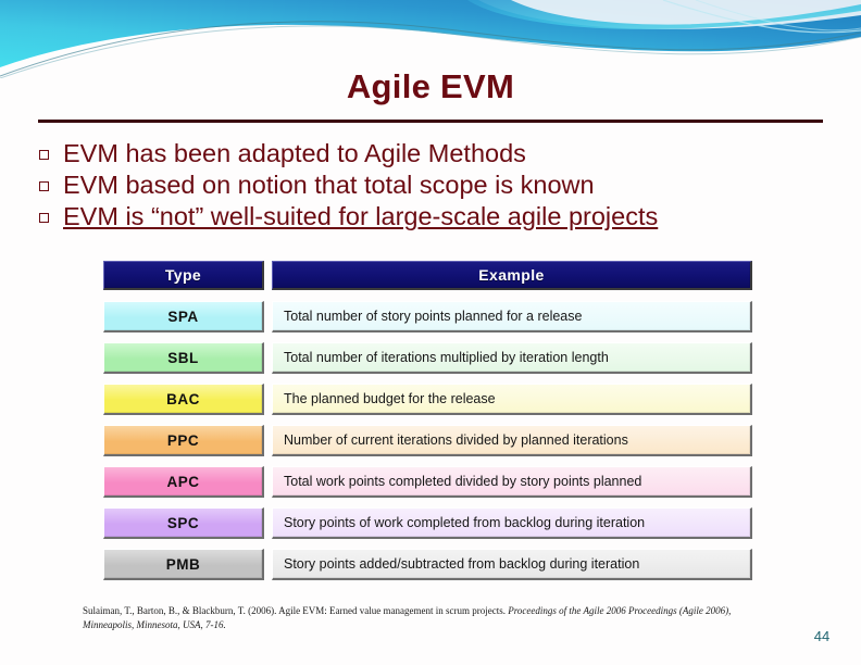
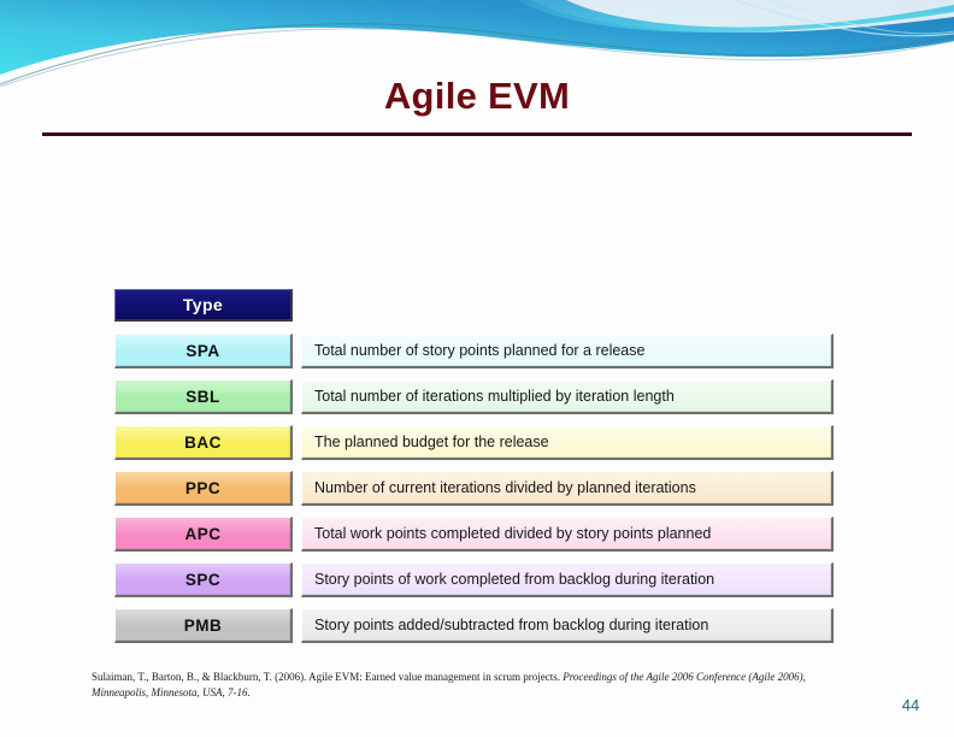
  Agile EVM
- EVM has been adapted to Agile Methods
- EVM based on notion that total scope is known
- EVM is “not” well-suited for large-scale agile projects
  Type
- Example
  SPA
  Total number of story points planned for a release
  SBL
  Total number of iterations multiplied by iteration length
  BAC
  The planned budget for the release
  PPC
  Number of current iterations divided by planned iterations
  APC
  Total work points completed divided by story points planned
  SPC
  Story points of work completed from backlog during iteration
  PMB
  Story points added/subtracted from backlog during iteration
- Sulaiman, T., Barton, B., & Blackburn, T. (2006). Agile EVM: Earned value management in scrum projects. Proceedings of the Agile 2006 Proceedings (Agile 2006), Minneapolis, Minnesota, USA, 7-16.
+ Sulaiman, T., Barton, B., & Blackburn, T. (2006). Agile EVM: Earned value management in scrum projects. Proceedings of the Agile 2006 Conference (Agile 2006), Minneapolis, Minnesota, USA, 7-16.
  44
